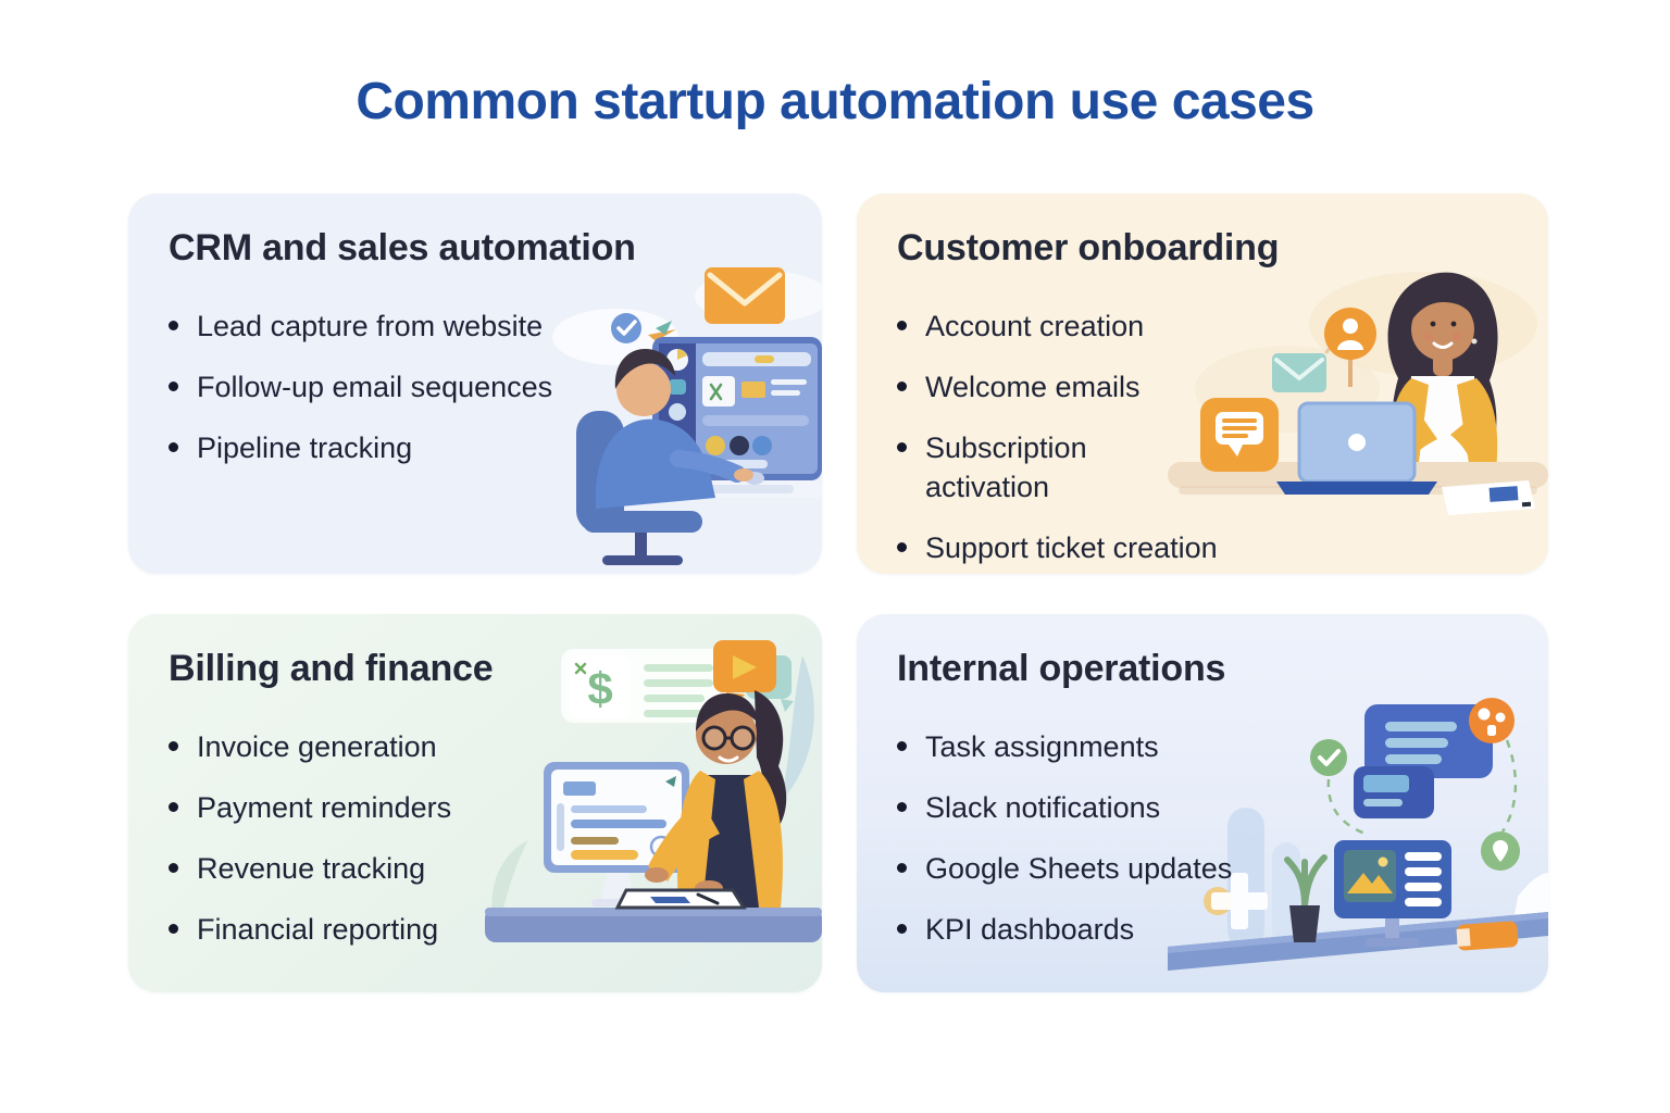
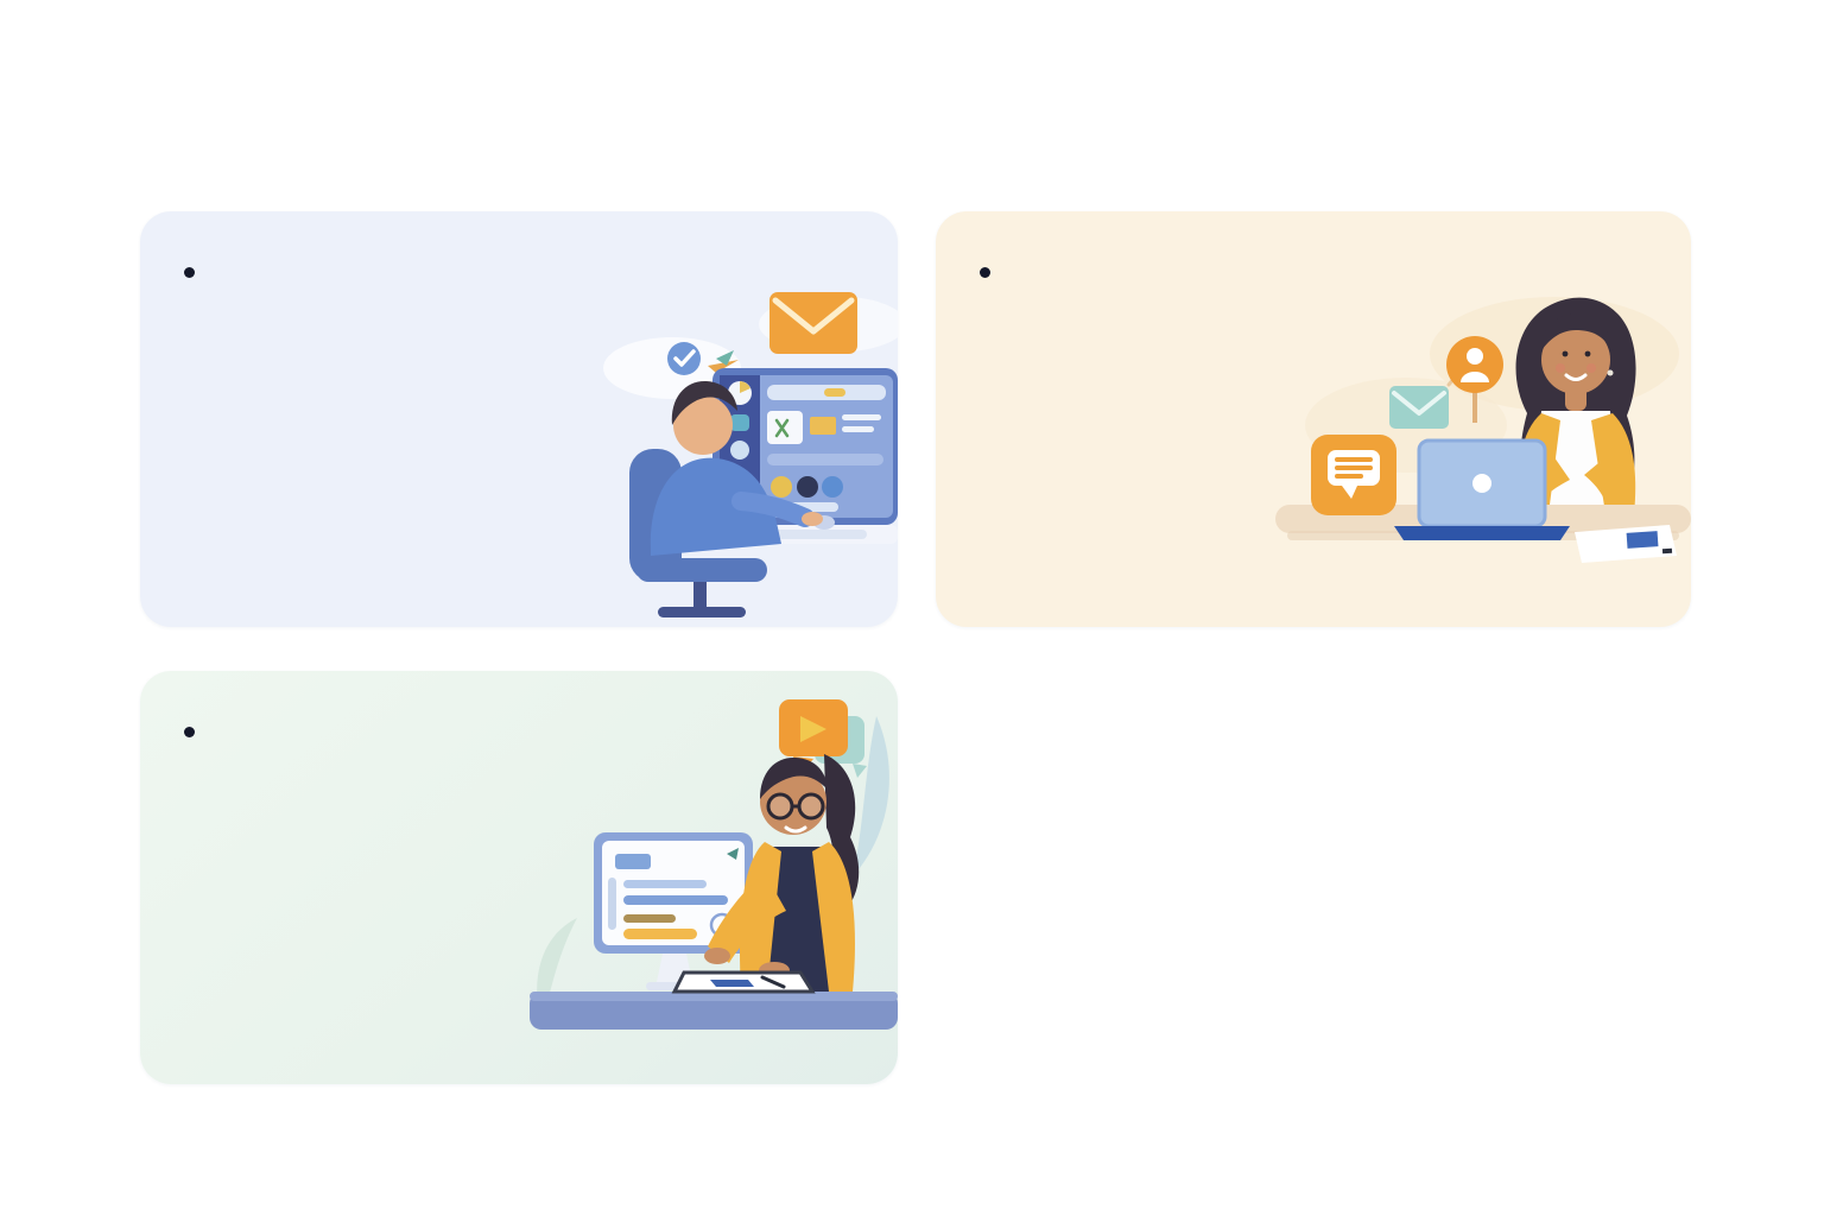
- Common startup automation use cases
- CRM and sales automation
- Lead capture from website
- Follow-up email sequences
- Pipeline tracking
- Customer onboarding
- Account creation
- Welcome emails
- Subscription activation
- Support ticket creation
- $
- Billing and finance
- Invoice generation
- Payment reminders
- Revenue tracking
- Financial reporting
- Internal operations
- Task assignments
- Slack notifications
- Google Sheets updates
- KPI dashboards
